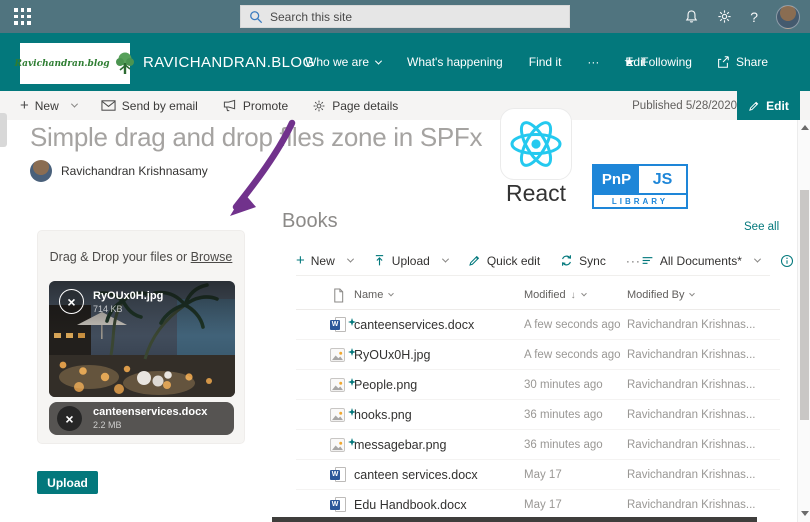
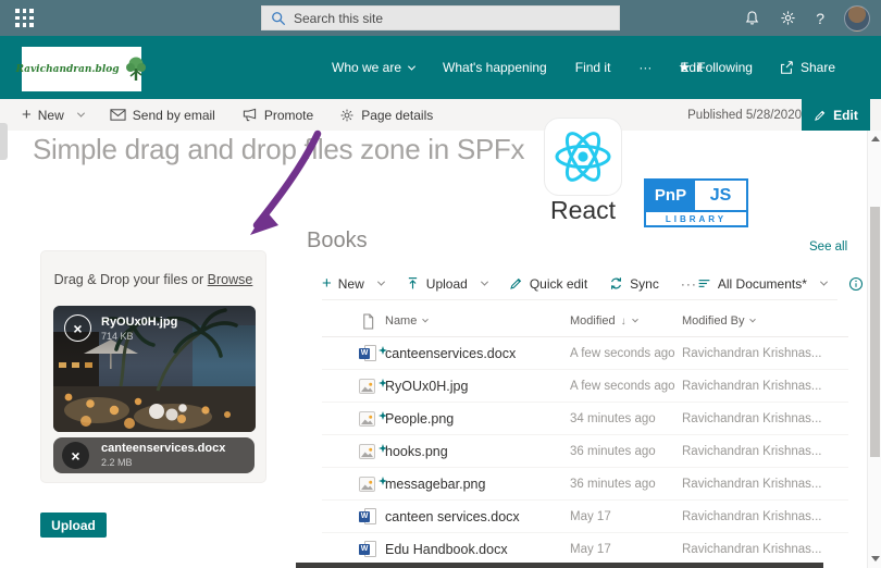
  Search this site
  ?
  Ravichandran.blog
- RAVICHANDRAN.BLOG
  Who we are
  What's happening
  Find it
  ···
  Edit
  ★
  Following
  Share
  +
  New
  Send by email
  Promote
  Page details
  Published 5/28/2020
  Edit
  Simple drag and dropiles zone in SPFx
- Ravichandran Krishnasamy
  React
  PnP
  JS
  LIBRARY
  Drag & Drop your files or Browse
  ×
  RyOUx0H.jpg
  714 KB
  ×
  canteenservices.docx
  2.2 MB
  Upload
  Books
  See all
  +
  New
  Upload
  Quick edit
  Sync
  ···
  All Documents*
  Name
  Modified
  ↓
  Modified By
  canteenservices.docx
  A few seconds ago
  Ravichandran Krishnas...
  RyOUx0H.jpg
  A few seconds ago
  Ravichandran Krishnas...
  People.png
- 30 minutes ago
+ 34 minutes ago
  Ravichandran Krishnas...
  hooks.png
  36 minutes ago
  Ravichandran Krishnas...
  messagebar.png
  36 minutes ago
  Ravichandran Krishnas...
  canteen services.docx
  May 17
  Ravichandran Krishnas...
  Edu Handbook.docx
  May 17
  Ravichandran Krishnas...
